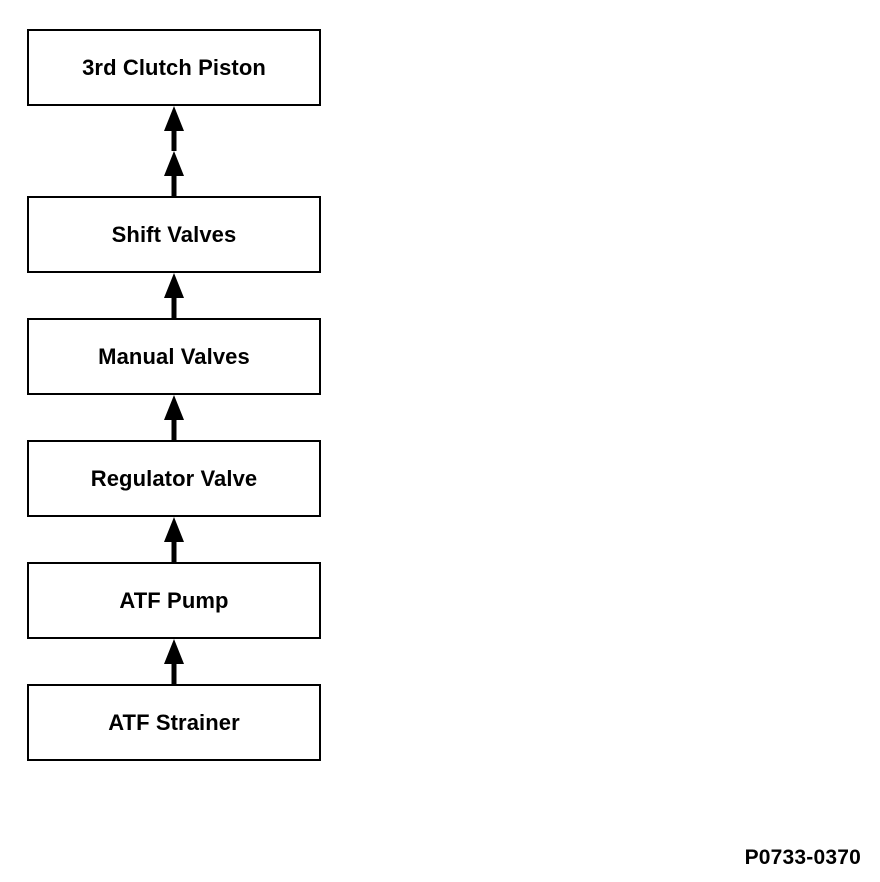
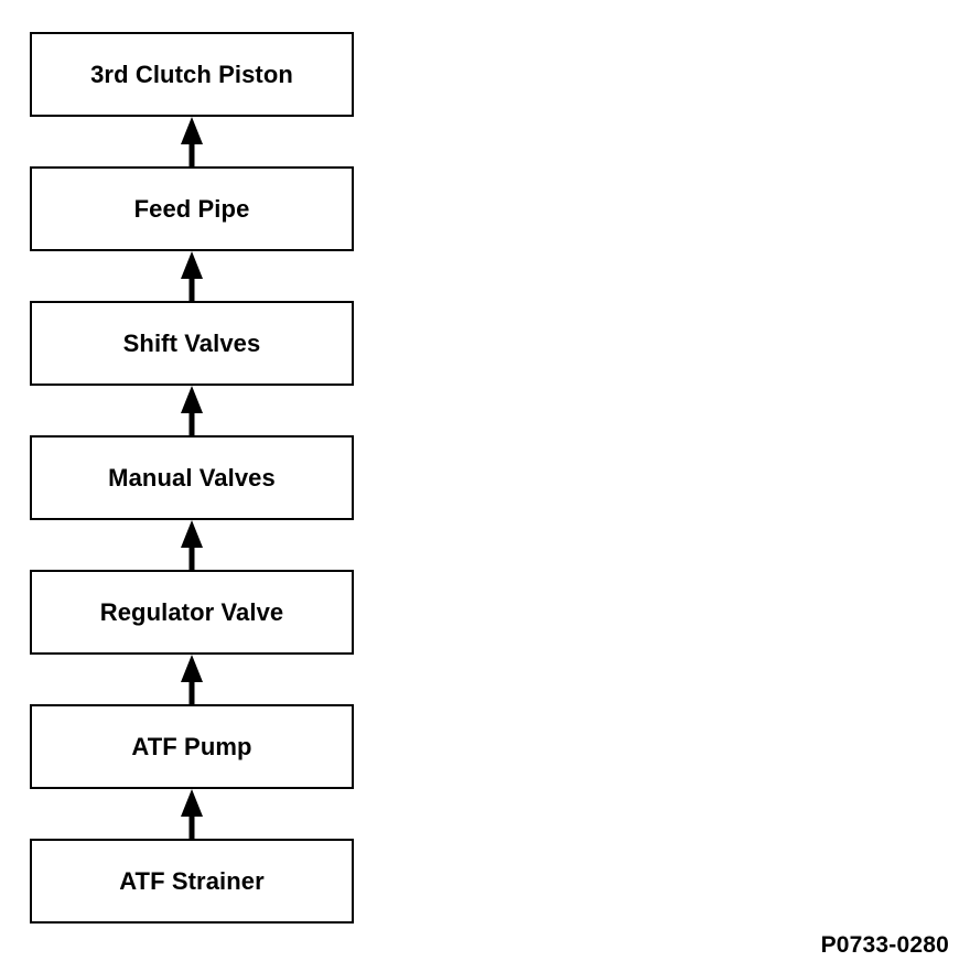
  3rd Clutch Piston
+ Feed Pipe
  Shift Valves
  Manual Valves
  Regulator Valve
  ATF Pump
  ATF Strainer
- P0733-0370
+ P0733-0280
